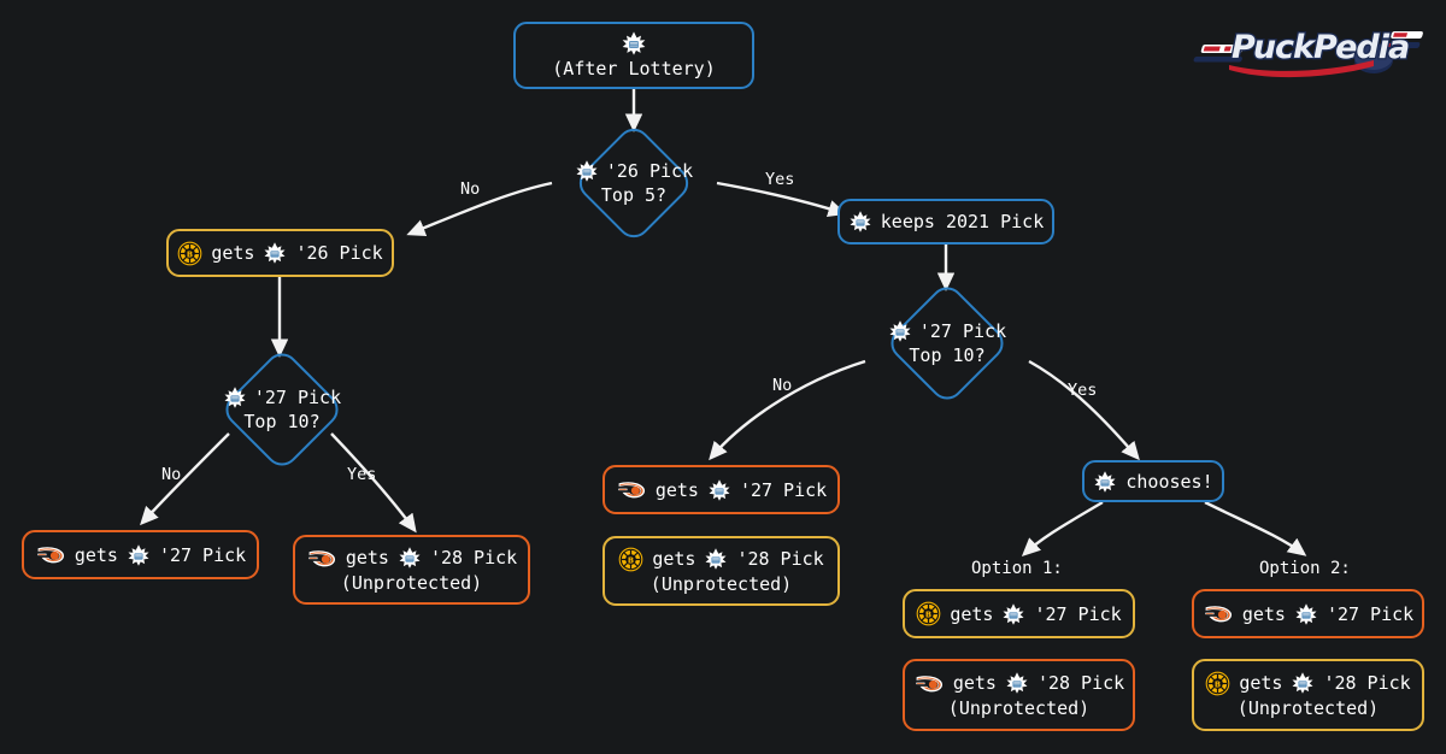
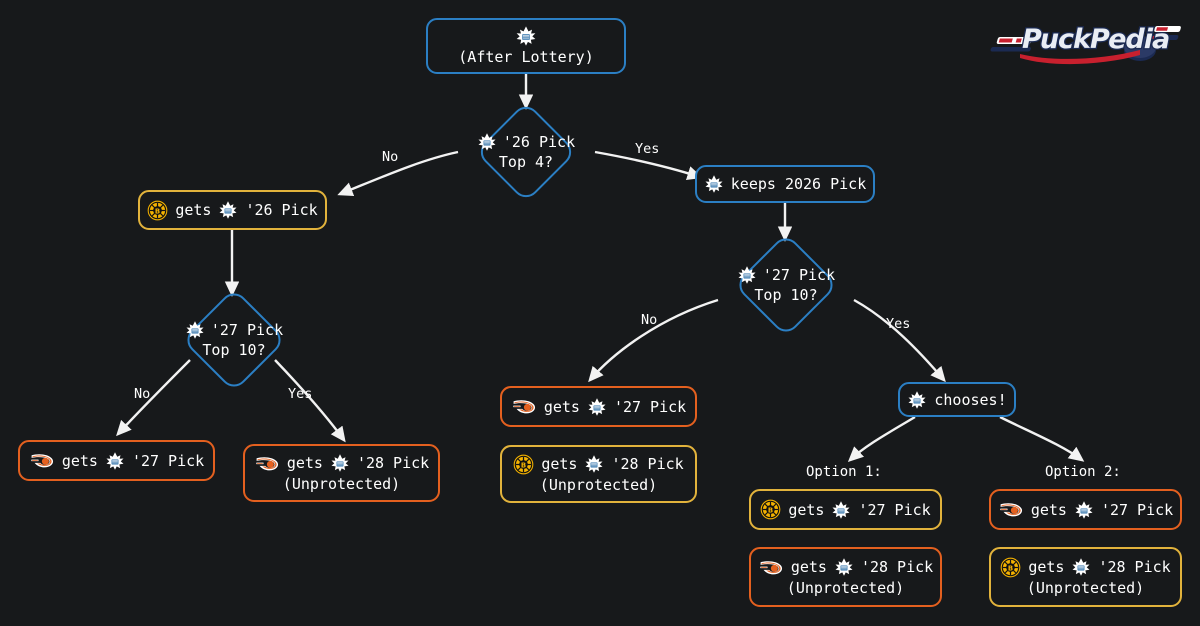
  (After Lottery)
  '26 Pick
- Top 5?
+ Top 4?
  No
  Yes
  gets
  '26 Pick
- keeps 2021 Pick
+ keeps 2026 Pick
  '27 Pick
  Top 10?
  No
  Yes
  gets
  '27 Pick
  gets
  '28 Pick
  (Unprotected)
  '27 Pick
  Top 10?
  No
  Yes
  gets
  '27 Pick
  gets
  '28 Pick
  (Unprotected)
  chooses!
  Option 1:
  gets
  '27 Pick
  gets
  '28 Pick
  (Unprotected)
  Option 2:
  gets
  '27 Pick
  gets
  '28 Pick
  (Unprotected)
  PuckPedia
